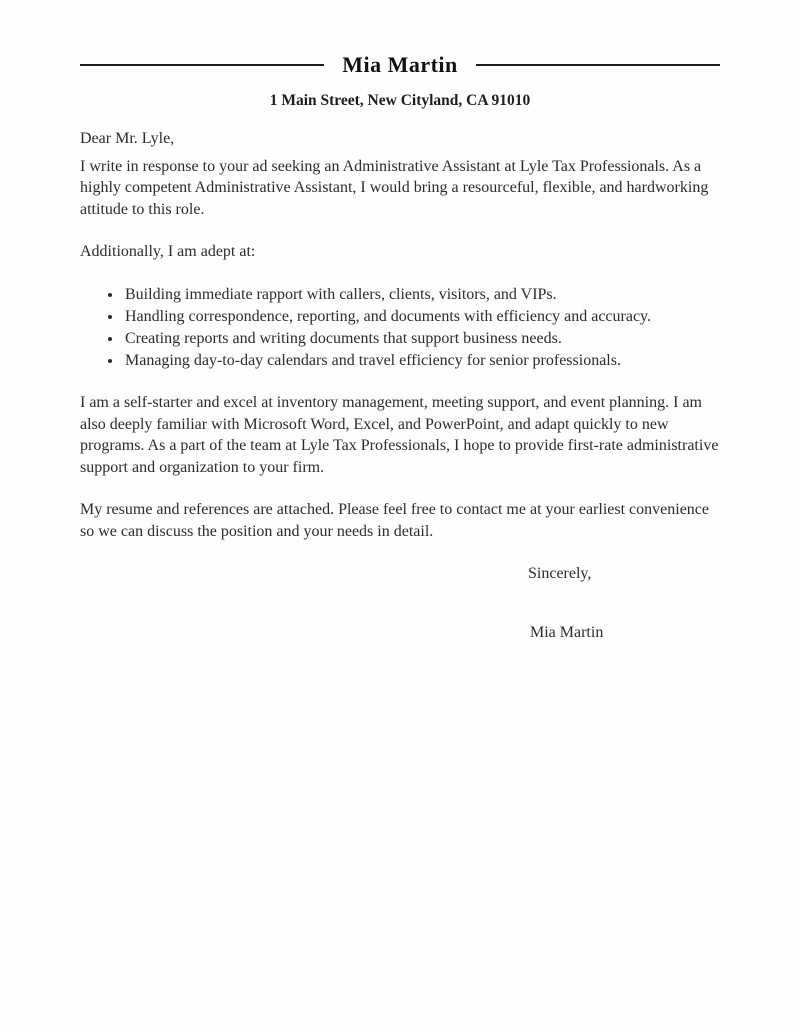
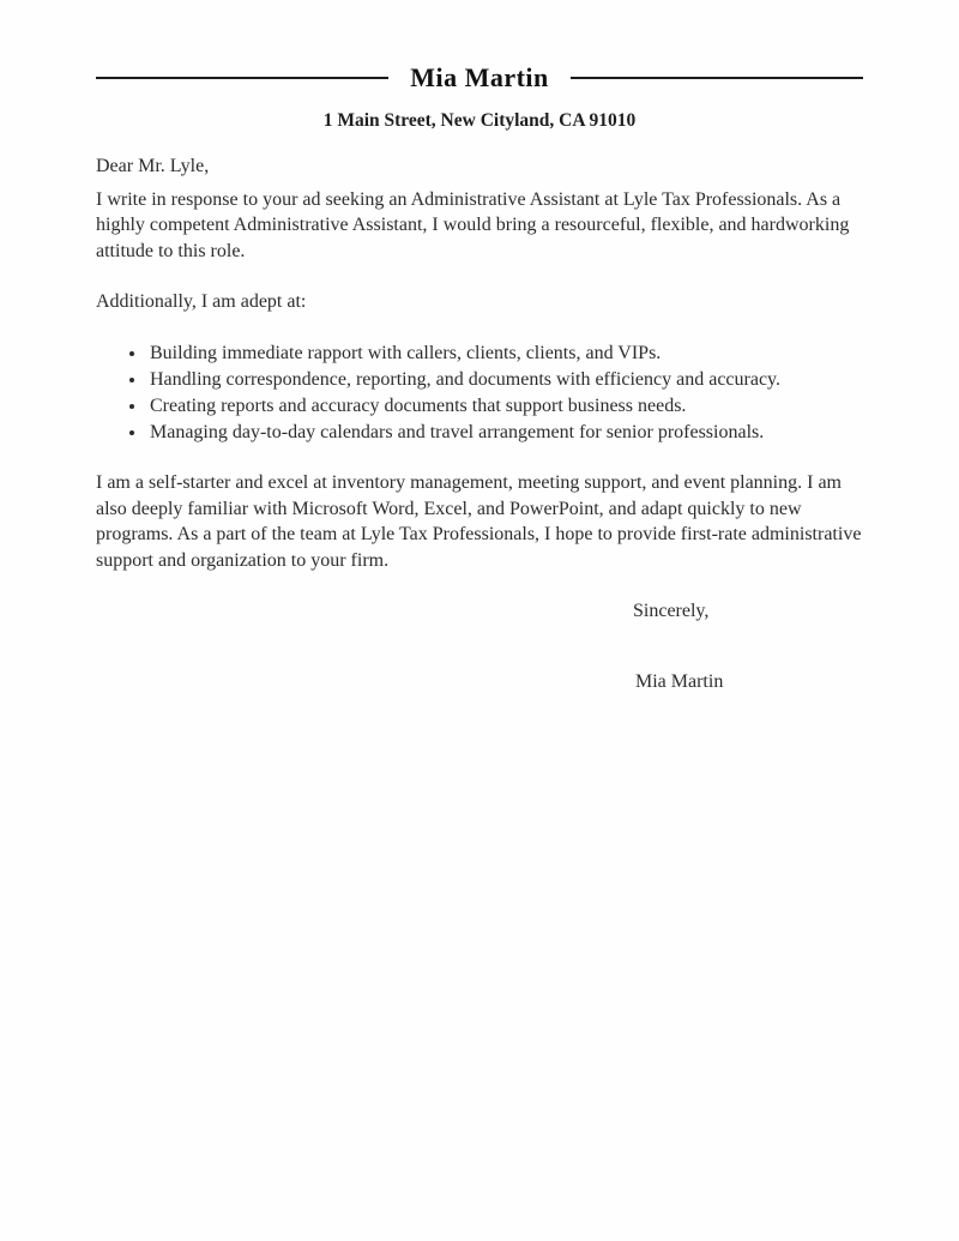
  Mia Martin
  1 Main Street, New Cityland, CA 91010
  Dear Mr. Lyle,
  I write in response to your ad seeking an Administrative Assistant at Lyle Tax Professionals. As a highly competent Administrative Assistant, I would bring a resourceful, flexible, and hardworking attitude to this role.
  Additionally, I am adept at:
- Building immediate rapport with callers, clients, visitors, and VIPs.
+ Building immediate rapport with callers, clients, clients, and VIPs.
  Handling correspondence, reporting, and documents with efficiency and accuracy.
- Creating reports and writing documents that support business needs.
+ Creating reports and accuracy documents that support business needs.
- Managing day-to-day calendars and travel efficiency for senior professionals.
+ Managing day-to-day calendars and travel arrangement for senior professionals.
  I am a self-starter and excel at inventory management, meeting support, and event planning. I am also deeply familiar with Microsoft Word, Excel, and PowerPoint, and adapt quickly to new programs. As a part of the team at Lyle Tax Professionals, I hope to provide first-rate administrative support and organization to your firm.
- My resume and references are attached. Please feel free to contact me at your earliest convenience so we can discuss the position and your needs in detail.
  Sincerely,
  Mia Martin
